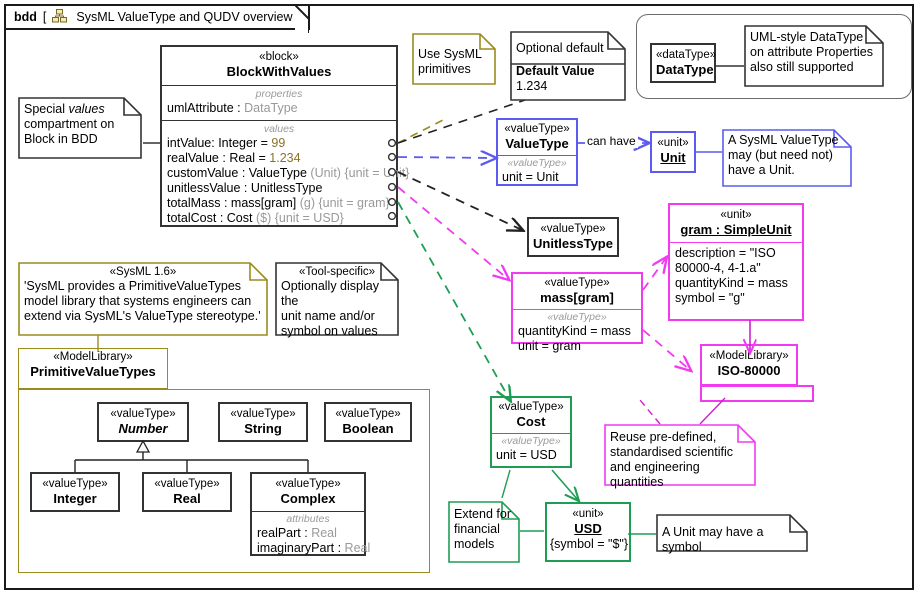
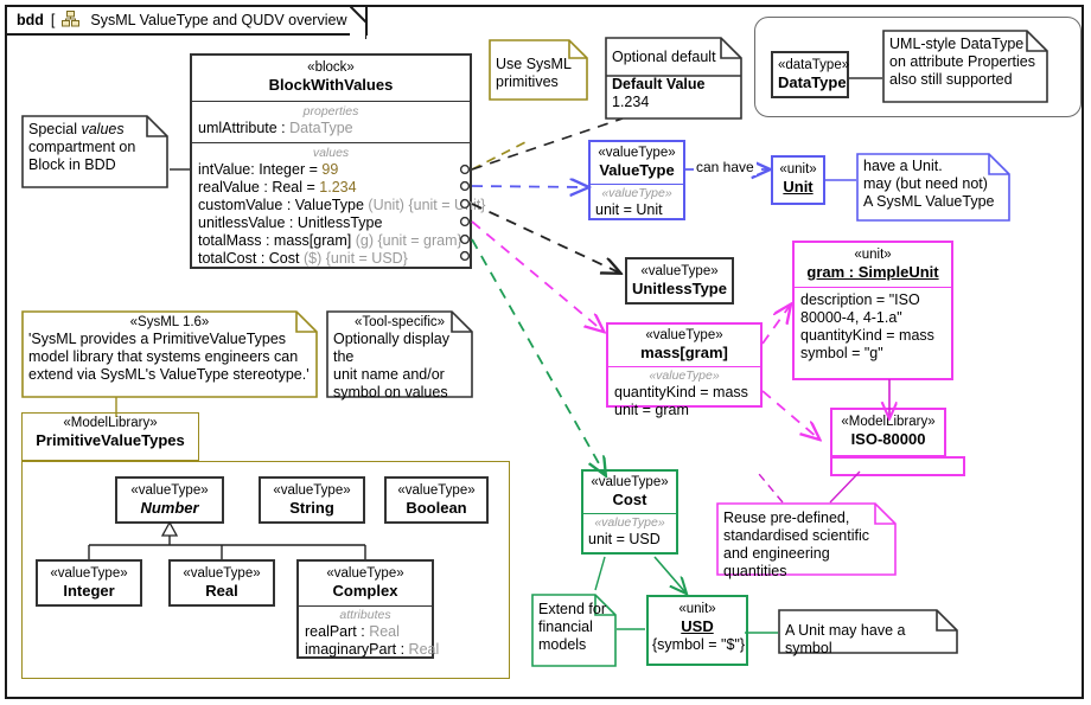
  bdd
  [
  SysML ValueType and QUDV overview
  Special values
  compartment on
  Block in BDD
  «block»
  BlockWithValues
  properties
  umlAttribute : DataType
  values
  intValue: Integer = 99
  realValue : Real = 1.234
  customValue : ValueType (Unit) {unit = Ut}
  unitlessValue : UnitlessType
  totalMass : mass[gram] (g) {unit = gram}
  totalCost : Cost ($) {unit = USD}
  Use SysML
  primitives
  Optional default
  Default Value
  1.234
  «dataType
  DataType
  UML-style DataType
  on attribute Properties
  also still supported
  «valueType»
  ValueType
  «valueType»
  unit = Unit
  can have
  «unit»
  Unit
- A SysML ValueType
+ have a Unit.
  may (but need not)
- have a Unit.
+ A SysML ValueType
  «valueType»
  UnitlessType
  «valueType»
  mass[gram]
  «valueType»
  quantityKind = mass
  unit = gram
  «unit»
  gram : SimpleUnit
  description = "ISO
  80000-4, 4-1.a"
  quantityKind = mass
  symbol = "g"
  «ModelLibrary»
  ISO-80000
  Reuse pre-defined,
  standardised scientific
  and engineering quantities
  «valueType»
  Cost
  «valueType»
  unit = USD
  «unit»
  USD
  {symbol = "$"}
  Extend for
  financial
  models
  A Unit may have a symbol
  «SysML 1.6»
  'SysML provides a PrimitiveValueTypes
  model library that systems engineers can
  extend via SysML's ValueType stereotype.'
  «Tool-specific»
  Optionally display the
  unit name and/or
  symbol on values
  «ModelLibrary»
  PrimitiveValueTypes
  «valueType»
  Number
  «valueType»
  String
  «valueType»
  Boolean
  «valueType»
  Integer
  «valueType»
  Real
  «valueType»
  Complex
  attributes
  realPart : Real
  imaginaryPart : Real
